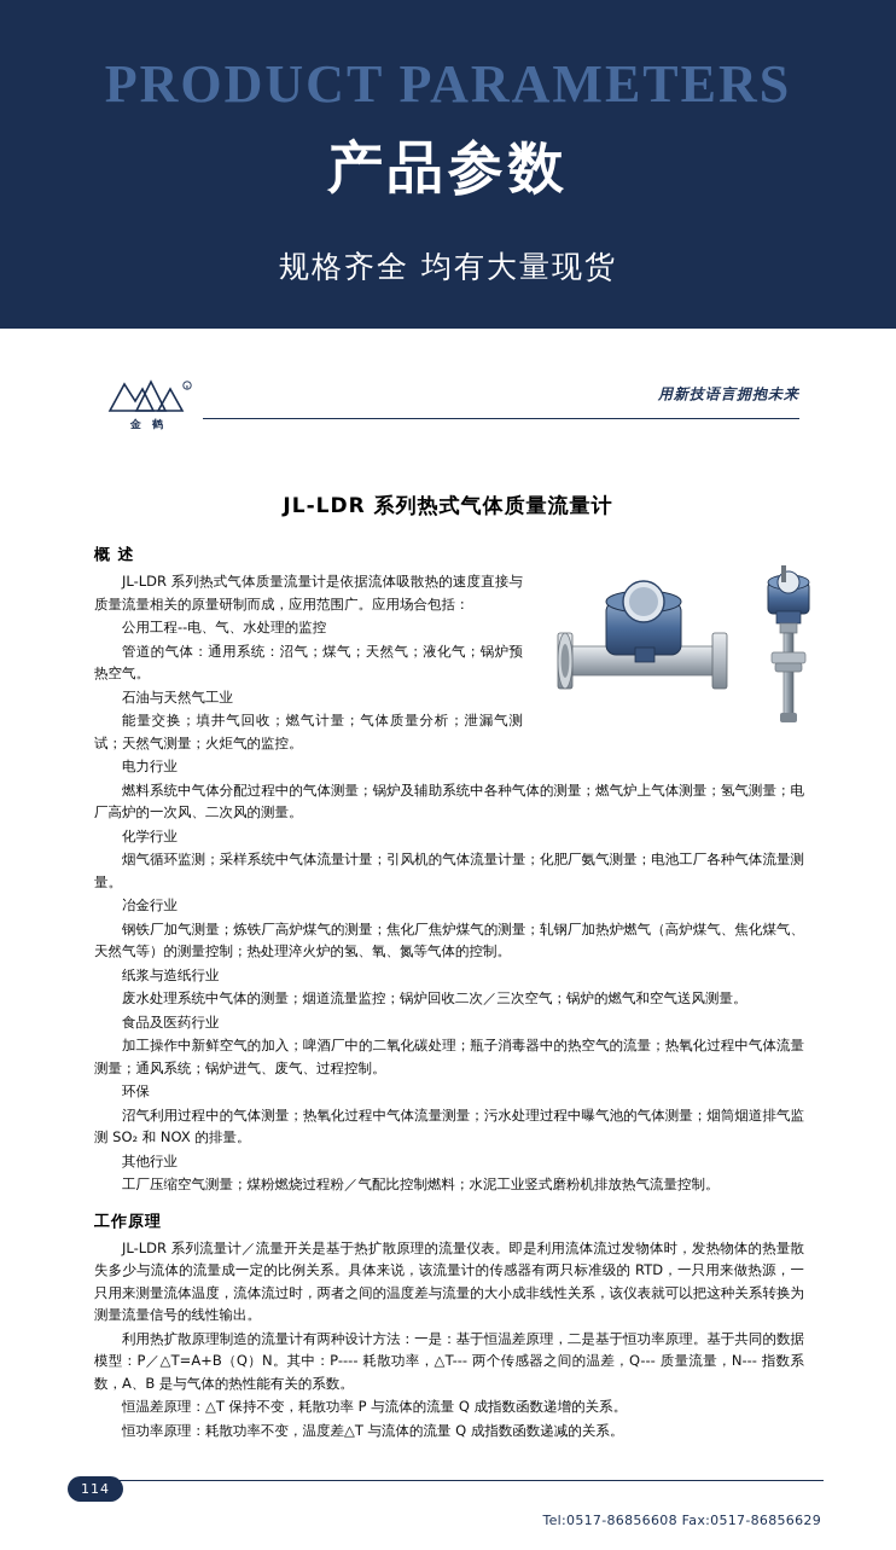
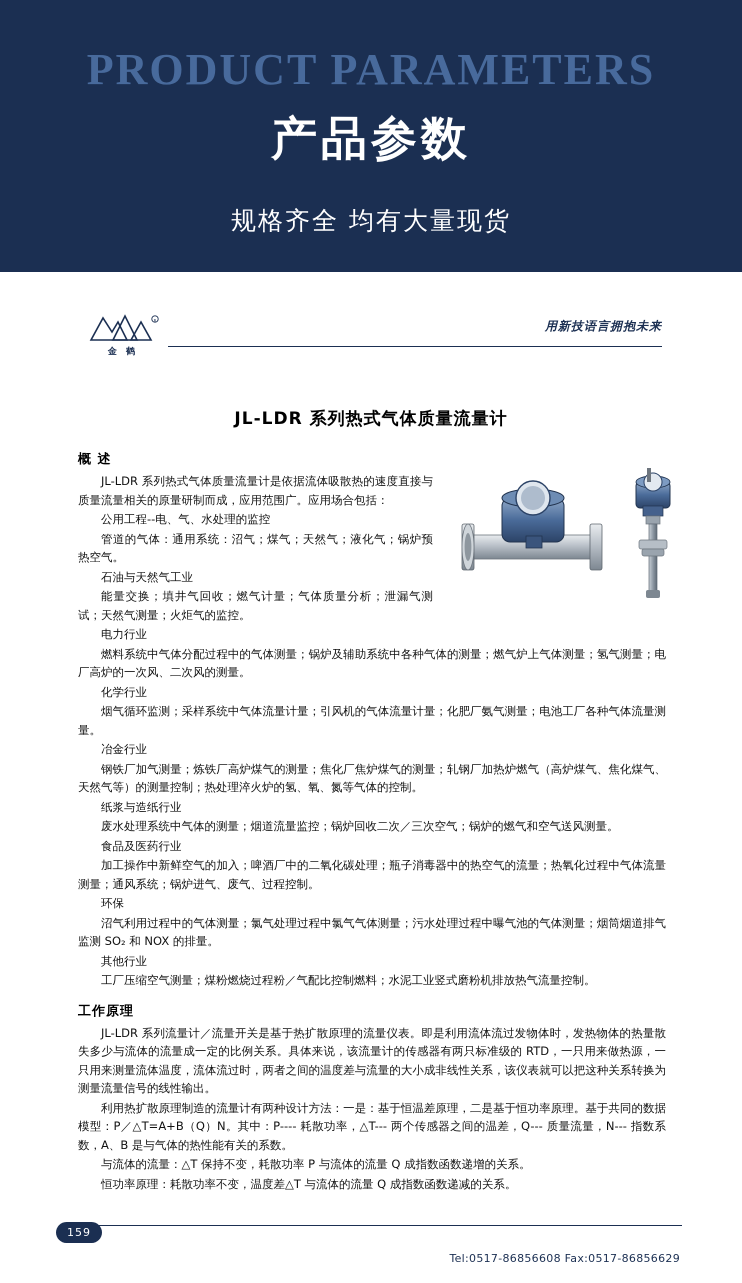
  PRODUCT PARAMETERS
  产品参数
  规格齐全 均有大量现货
  金 鹤
  用新技语言拥抱未来
  JL-LDR 系列热式气体质量流量计
  概 述
  JL-LDR 系列热式气体质量流量计是依据流体吸散热的速度直接与质量流量相关的原量研制而成，应用范围广。应用场合包括：
  公用工程--电、气、水处理的监控
  管道的气体：通用系统：沼气；煤气；天然气；液化气；锅炉预热空气。
  石油与天然气工业
  能量交换；填井气回收；燃气计量；气体质量分析；泄漏气测试；天然气测量；火炬气的监控。
  电力行业
  燃料系统中气体分配过程中的气体测量；锅炉及辅助系统中各种气体的测量；燃气炉上气体测量；氢气测量；电厂高炉的一次风、二次风的测量。
  化学行业
  烟气循环监测；采样系统中气体流量计量；引风机的气体流量计量；化肥厂氨气测量；电池工厂各种气体流量测量。
  冶金行业
  钢铁厂加气测量；炼铁厂高炉煤气的测量；焦化厂焦炉煤气的测量；轧钢厂加热炉燃气（高炉煤气、焦化煤气、天然气等）的测量控制；热处理淬火炉的氢、氧、氮等气体的控制。
  纸浆与造纸行业
  废水处理系统中气体的测量；烟道流量监控；锅炉回收二次／三次空气；锅炉的燃气和空气送风测量。
  食品及医药行业
  加工操作中新鲜空气的加入；啤酒厂中的二氧化碳处理；瓶子消毒器中的热空气的流量；热氧化过程中气体流量测量；通风系统；锅炉进气、废气、过程控制。
  环保
- 沼气利用过程中的气体测量；热氧化过程中气体流量测量；污水处理过程中曝气池的气体测量；烟筒烟道排气监测 SO₂ 和 NOX 的排量。
+ 沼气利用过程中的气体测量；氯气处理过程中氯气气体测量；污水处理过程中曝气池的气体测量；烟筒烟道排气监测 SO₂ 和 NOX 的排量。
  其他行业
  工厂压缩空气测量；煤粉燃烧过程粉／气配比控制燃料；水泥工业竖式磨粉机排放热气流量控制。
  工作原理
  JL-LDR 系列流量计／流量开关是基于热扩散原理的流量仪表。即是利用流体流过发物体时，发热物体的热量散失多少与流体的流量成一定的比例关系。具体来说，该流量计的传感器有两只标准级的 RTD，一只用来做热源，一只用来测量流体温度，流体流过时，两者之间的温度差与流量的大小成非线性关系，该仪表就可以把这种关系转换为测量流量信号的线性输出。
  利用热扩散原理制造的流量计有两种设计方法：一是：基于恒温差原理，二是基于恒功率原理。基于共同的数据模型：P／△T=A+B（Q）N。其中：P---- 耗散功率，△T--- 两个传感器之间的温差，Q--- 质量流量，N--- 指数系数，A、B 是与气体的热性能有关的系数。
- 恒温差原理：△T 保持不变，耗散功率 P 与流体的流量 Q 成指数函数递增的关系。
+ 与流体的流量：△T 保持不变，耗散功率 P 与流体的流量 Q 成指数函数递增的关系。
  恒功率原理：耗散功率不变，温度差△T 与流体的流量 Q 成指数函数递减的关系。
- 114
+ 159
  Tel:0517-86856608 Fax:0517-86856629
